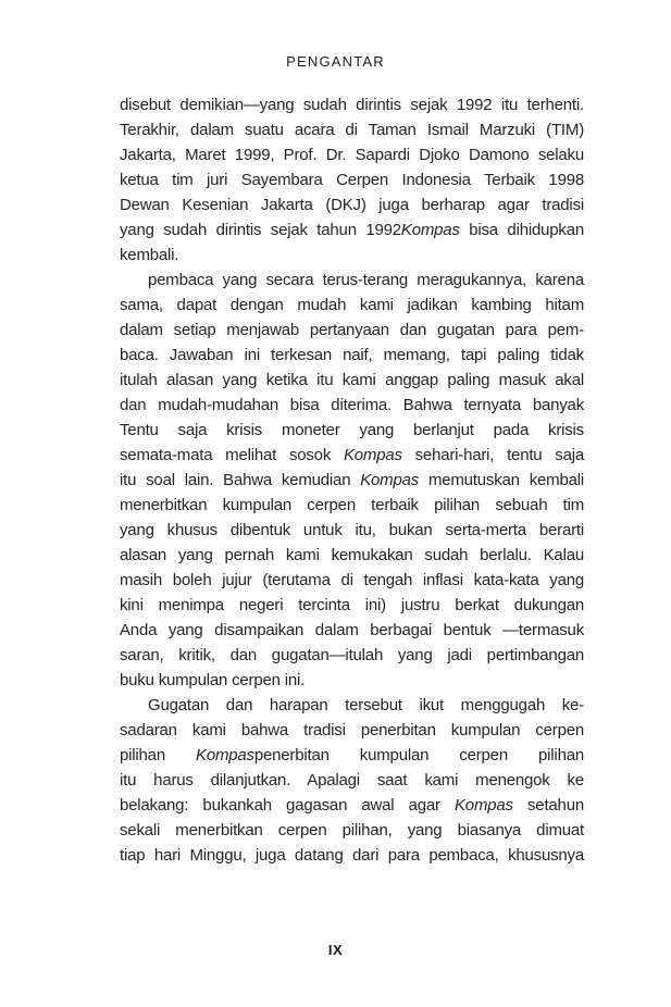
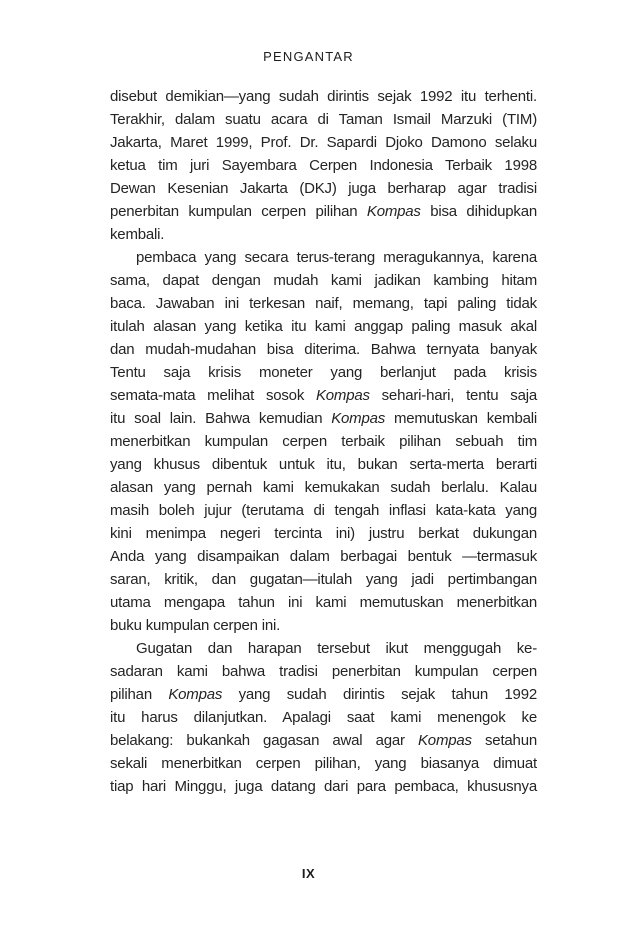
  PENGANTAR
  disebut demikian—yang sudah dirintis sejak 1992 itu terhenti.
  Terakhir, dalam suatu acara di Taman Ismail Marzuki (TIM)
  Jakarta, Maret 1999, Prof. Dr. Sapardi Djoko Damono selaku
  ketua tim juri Sayembara Cerpen Indonesia Terbaik 1998
  Dewan Kesenian Jakarta (DKJ) juga berharap agar tradisi
- yang sudah dirintis sejak tahun 1992Kompas bisa dihidupkan
+ penerbitan kumpulan cerpen pilihan Kompas bisa dihidupkan
  kembali.
  pembaca yang secara terus-terang meragukannya, karena
  sama, dapat dengan mudah kami jadikan kambing hitam
- dalam setiap menjawab pertanyaan dan gugatan para pem-
  baca. Jawaban ini terkesan naif, memang, tapi paling tidak
  itulah alasan yang ketika itu kami anggap paling masuk akal
  dan mudah-mudahan bisa diterima. Bahwa ternyata banyak
  Tentu saja krisis moneter yang berlanjut pada krisis
  semata-mata melihat sosok Kompas sehari-hari, tentu saja
  itu soal lain. Bahwa kemudian Kompas memutuskan kembali
  menerbitkan kumpulan cerpen terbaik pilihan sebuah tim
  yang khusus dibentuk untuk itu, bukan serta-merta berarti
  alasan yang pernah kami kemukakan sudah berlalu. Kalau
  masih boleh jujur (terutama di tengah inflasi kata-kata yang
  kini menimpa negeri tercinta ini) justru berkat dukungan
  Anda yang disampaikan dalam berbagai bentuk —termasuk
  saran, kritik, dan gugatan—itulah yang jadi pertimbangan
+ utama mengapa tahun ini kami memutuskan menerbitkan
  buku kumpulan cerpen ini.
  Gugatan dan harapan tersebut ikut menggugah ke-
  sadaran kami bahwa tradisi penerbitan kumpulan cerpen
- pilihan Kompaspenerbitan kumpulan cerpen pilihan
+ pilihan Kompas yang sudah dirintis sejak tahun 1992
  itu harus dilanjutkan. Apalagi saat kami menengok ke
  belakang: bukankah gagasan awal agar Kompas setahun
  sekali menerbitkan cerpen pilihan, yang biasanya dimuat
  tiap hari Minggu, juga datang dari para pembaca, khususnya
  IX
